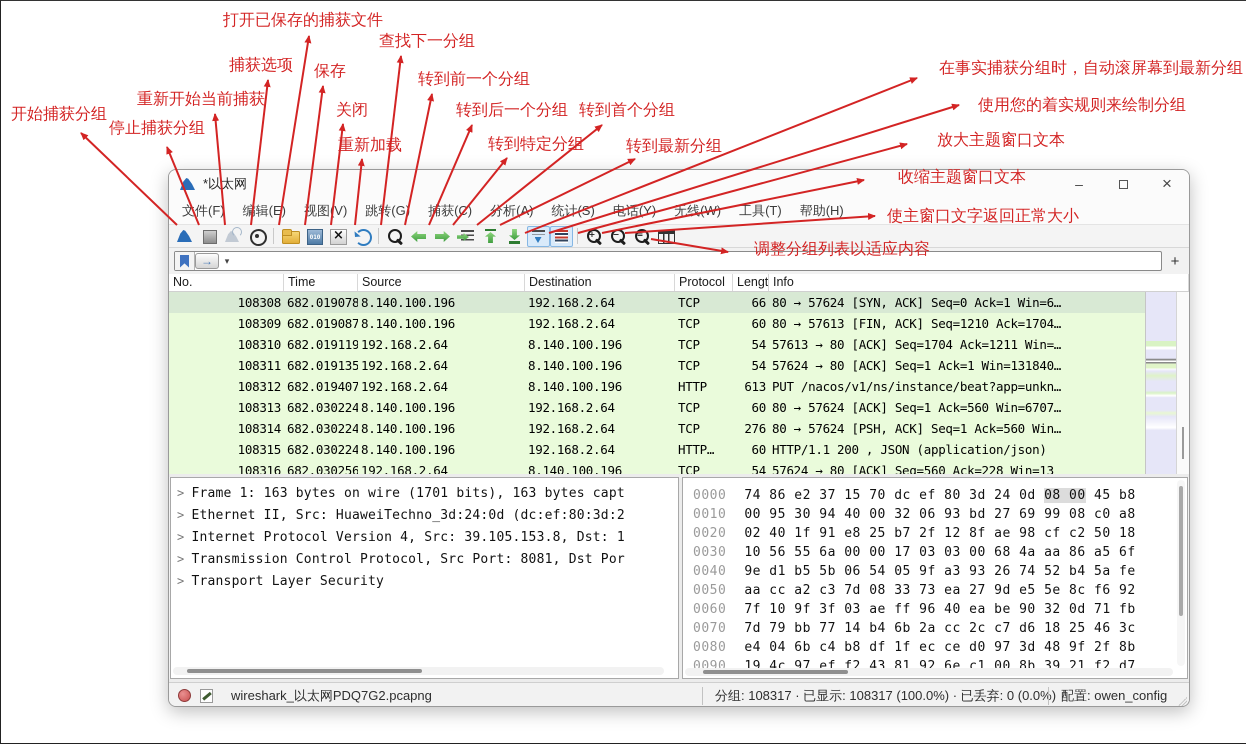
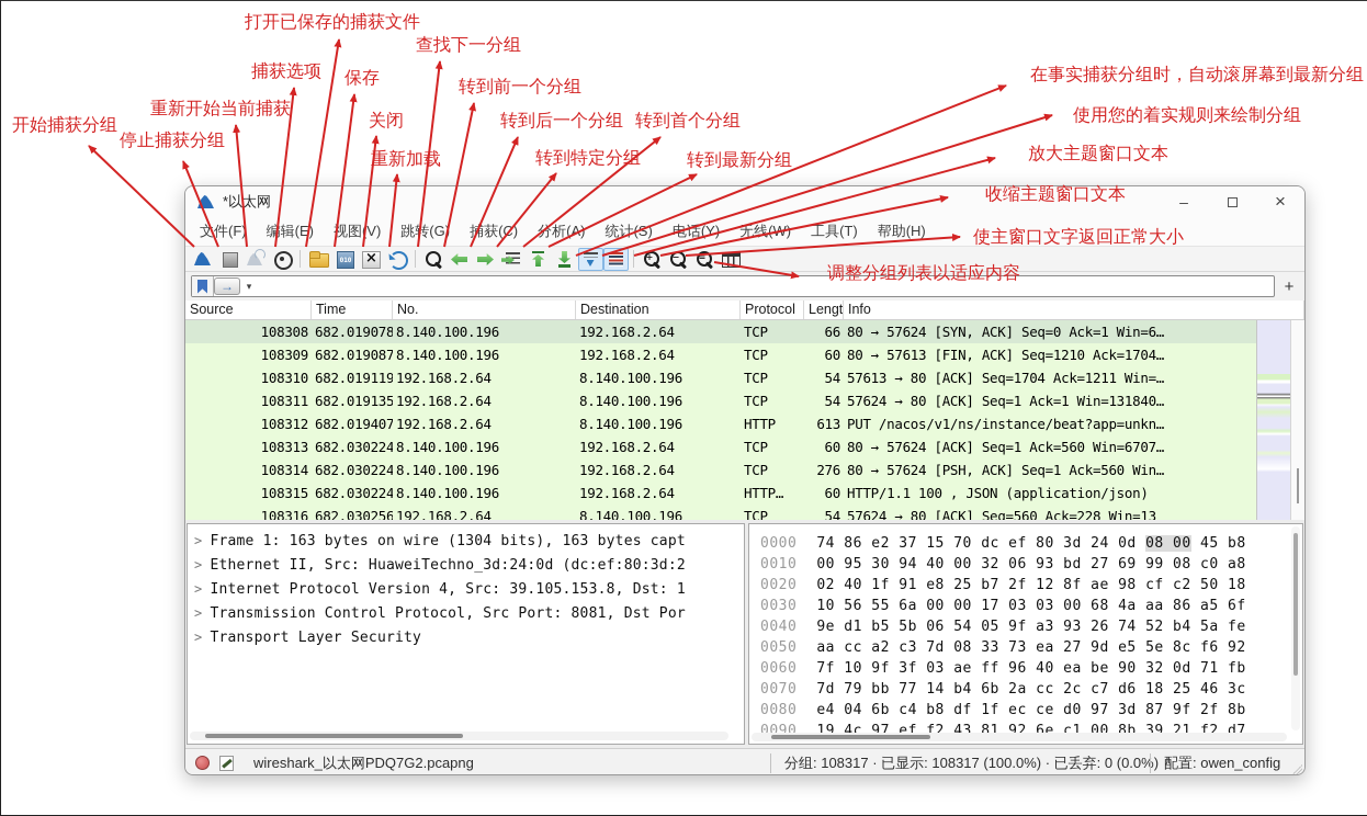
  开始捕获分组
  停止捕获分组
  重新开始当前捕获
  捕获选项
  打开已保存的捕获文件
  保存
  关闭
  重新加载
  查找下一分组
  转到前一个分组
  转到后一个分组
  转到特定分组
  转到首个分组
  转到最新分组
  在事实捕获分组时，自动滚屏幕到最新分组
  使用您的着实规则来绘制分组
  放大主题窗口文本
  收缩主题窗口文本
  使主窗口文字返回正常大小
  调整分组列表以适应内容
  *以太网
  –
  ×
  文件(F)
  编辑(E)
  视图V)
  跳转(G
  获(C)
  统计S)
  话(Y)
  无线()
  工具(T)
  帮助(H)
  +
  −
  =
  →
  ▾
  +
- No.
+ Source
  Time
- Source
+ No.
  Destination
  Protocol
  Lengt
  Info
  108308
  682.019078
  8.140.100.196
  192.168.2.64
  TCP
  66
  80 → 57624 [SYN, ACK] Seq=0 Ack=1 Win=6…
  108309
  682.019087
  8.140.100.196
  192.168.2.64
  TCP
  60
  80 → 57613 [FIN, ACK] Seq=1210 Ack=1704…
  108310
  682.019119
  192.168.2.64
  8.140.100.196
  TCP
  54
  57613 → 80 [ACK] Seq=1704 Ack=1211 Win=…
  108311
  682.019135
  192.168.2.64
  8.140.100.196
  TCP
  54
  57624 → 80 [ACK] Seq=1 Ack=1 Win=131840…
  108312
  682.019407
  192.168.2.64
  8.140.100.196
  HTTP
  613
  PUT /nacos/v1/ns/instance/beat?app=unkn…
  108313
  682.030224
  8.140.100.196
  192.168.2.64
  TCP
  60
  80 → 57624 [ACK] Seq=1 Ack=560 Win=6707…
  108314
  682.030224
  8.140.100.196
  192.168.2.64
  TCP
  276
  80 → 57624 [PSH, ACK] Seq=1 Ack=560 Win…
  108315
  682.030224
  8.140.100.196
  192.168.2.64
  HTTP…
  60
- HTTP/1.1 200 , JSON (application/json)
+ HTTP/1.1 100 , JSON (application/json)
  108316
  682.030256
  192.168.2.64
  8.140.100.196
  TCP
  54
  57624 → 80 [ACK] Seq=560 Ack=228 Win=13
- > Frame 1: 163 bytes on wire (1701 bits), 163 bytes capt
+ > Frame 1: 163 bytes on wire (1304 bits), 163 bytes capt
  > Ethernet II, Src: HuaweiTechno_3d:24:0d (dc:ef:80:3d:2
  > Internet Protocol Version 4, Src: 39.105.153.8, Dst: 1
  > Transmission Control Protocol, Src Port: 8081, Dst Por
  > Transport Layer Security
  0000 74 86 e2 37 15 70 dc ef 80 3d 24 0d 08 00 45 b8
  0010 00 95 30 94 40 00 32 06 93 bd 27 69 99 08 c0 a8
  0020 02 40 1f 91 e8 25 b7 2f 12 8f ae 98 cf c2 50 18
  0030 10 56 55 6a 00 00 17 03 03 00 68 4a aa 86 a5 6f
  0040 9e d1 b5 5b 06 54 05 9f a3 93 26 74 52 b4 5a fe
  0050 aa cc a2 c3 7d 08 33 73 ea 27 9d e5 5e 8c f6 92
  0060 7f 10 9f 3f 03 ae ff 96 40 ea be 90 32 0d 71 fb
  0070 7d 79 bb 77 14 b4 6b 2a cc 2c c7 d6 18 25 46 3c
- 0080 e4 04 6b c4 b8 df 1f ec ce d0 97 3d 48 9f 2f 8b
+ 0080 e4 04 6b c4 b8 df 1f ec ce d0 97 3d 87 9f 2f 8b
  0090 19 4c 97 ef f2 43 81 92 6e c1 00 8b 39 21 f2 d7
  wireshark_以太网PDQ7G2.pcapng
  分组: 108317 · 已显示: 108317 (100.0%) · 已丢弃: 0 (0.0%)
  配置: owen_config
